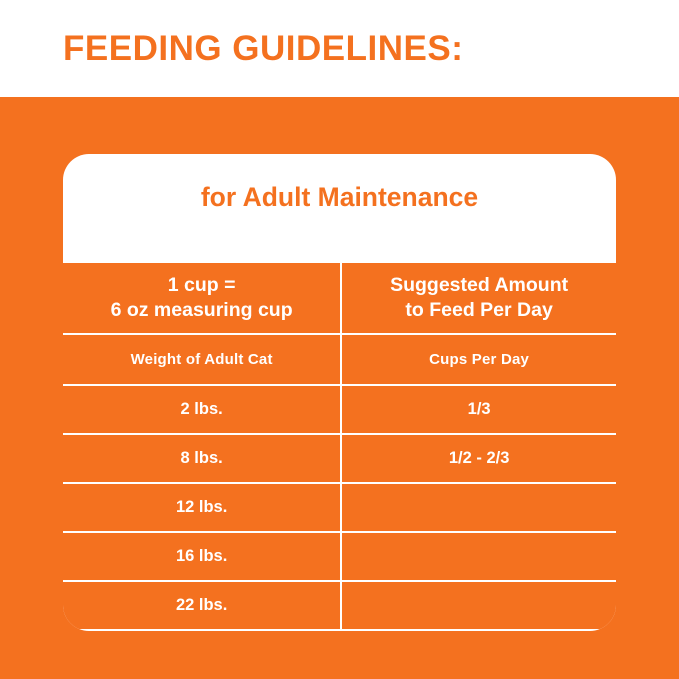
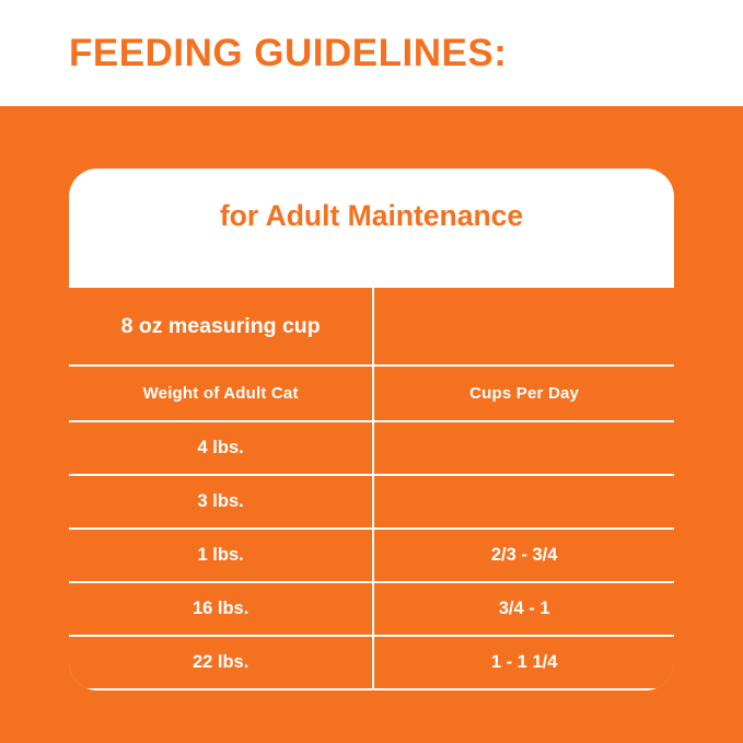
  FEEDING GUIDELINES:
  for Adult Maintenance
- 1 cup =
- 6 oz measuring cup
+ 8 oz measuring cup
- Suggested Amount
- to Feed Per Day
  Weight of Adult Cat
  Cups Per Day
- 2 lbs.
+ 4 lbs.
- 1/3
- 8 lbs.
+ 3 lbs.
- 1/2 - 2/3
- 12 lbs.
+ 1 lbs.
+ 2/3 - 3/4
  16 lbs.
+ 3/4 - 1
  22 lbs.
+ 1 - 1 1/4
